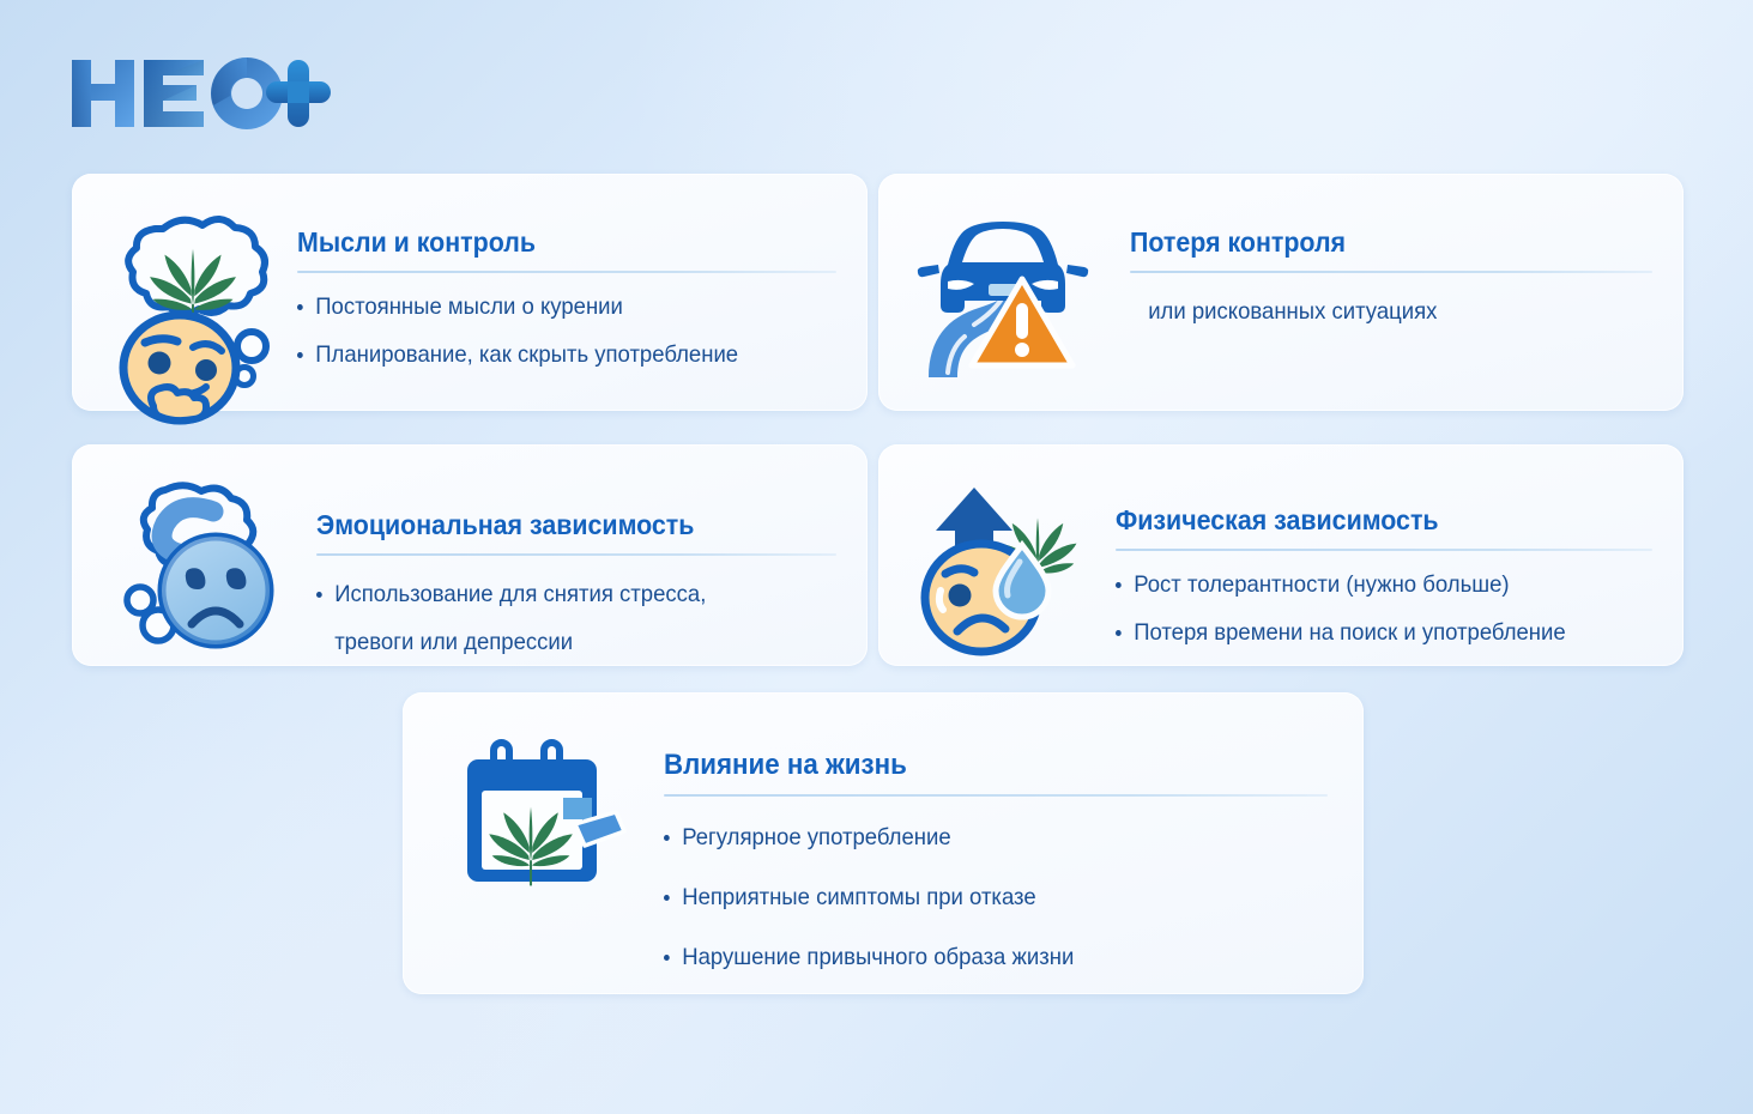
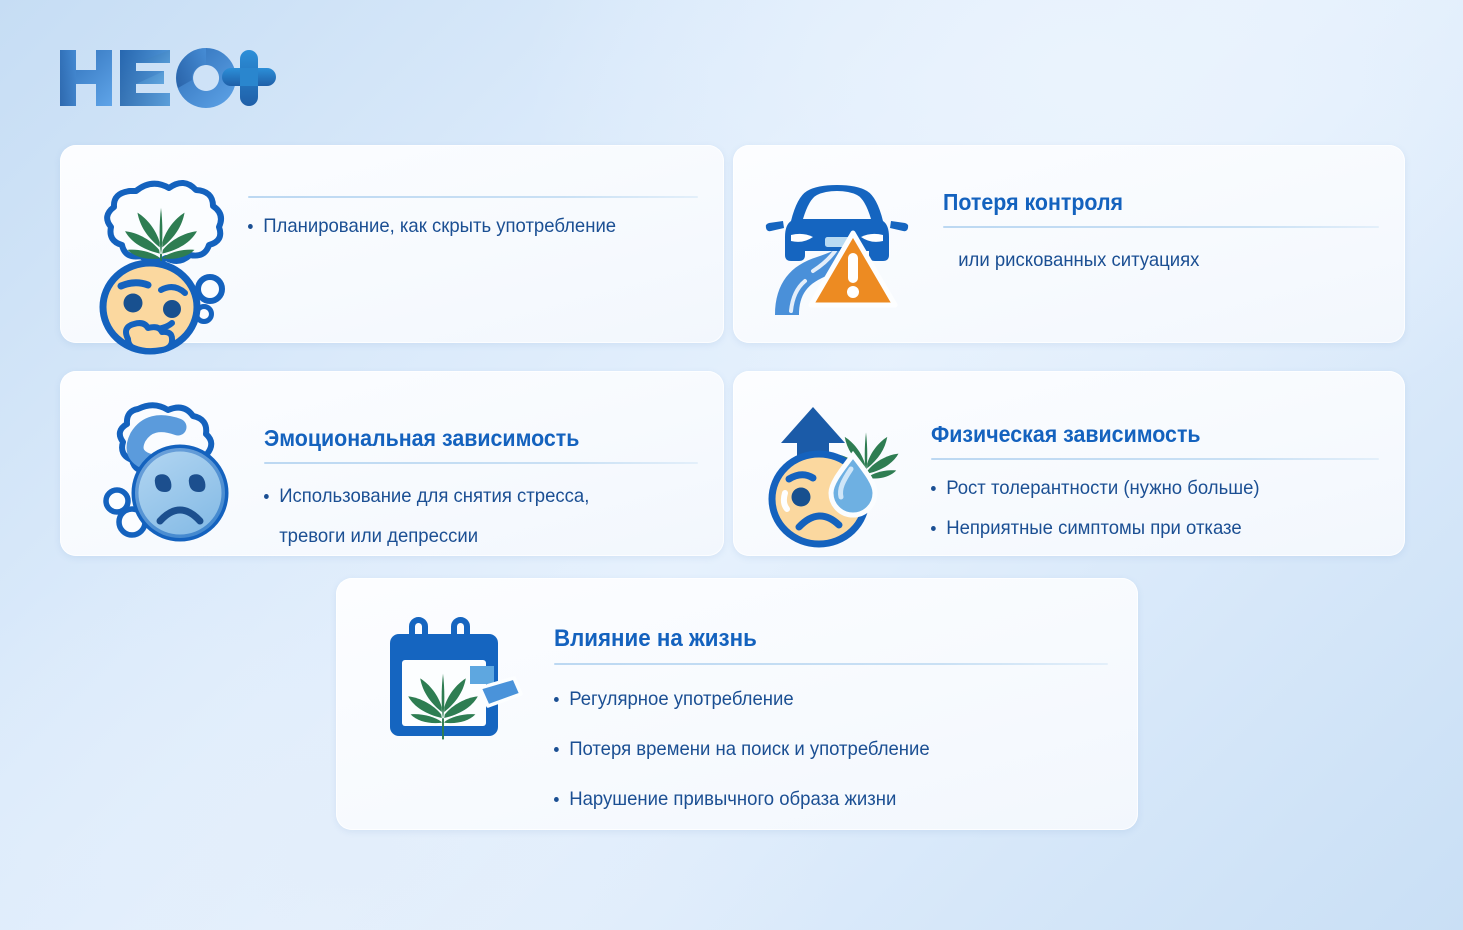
- Мысли и контроль
- Постоянные мысли о курении
  Планирование, как скрыть употребление
  Потеря контроля
  или рискованных ситуациях
  Эмоциональная зависимость
  Использование для снятия стресса,
  тревоги или депрессии
  Физическая зависимость
  Рост толерантности (нужно больше)
- Потеря времени на поиск и употребление
+ Неприятные симптомы при отказе
  Влияние на жизнь
  Регулярное употребление
- Неприятные симптомы при отказе
+ Потеря времени на поиск и употребление
  Нарушение привычного образа жизни
